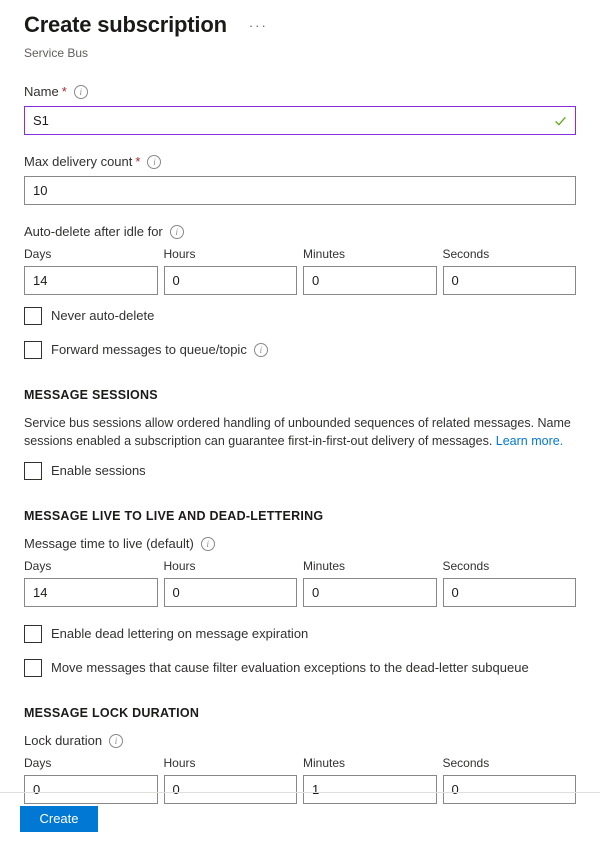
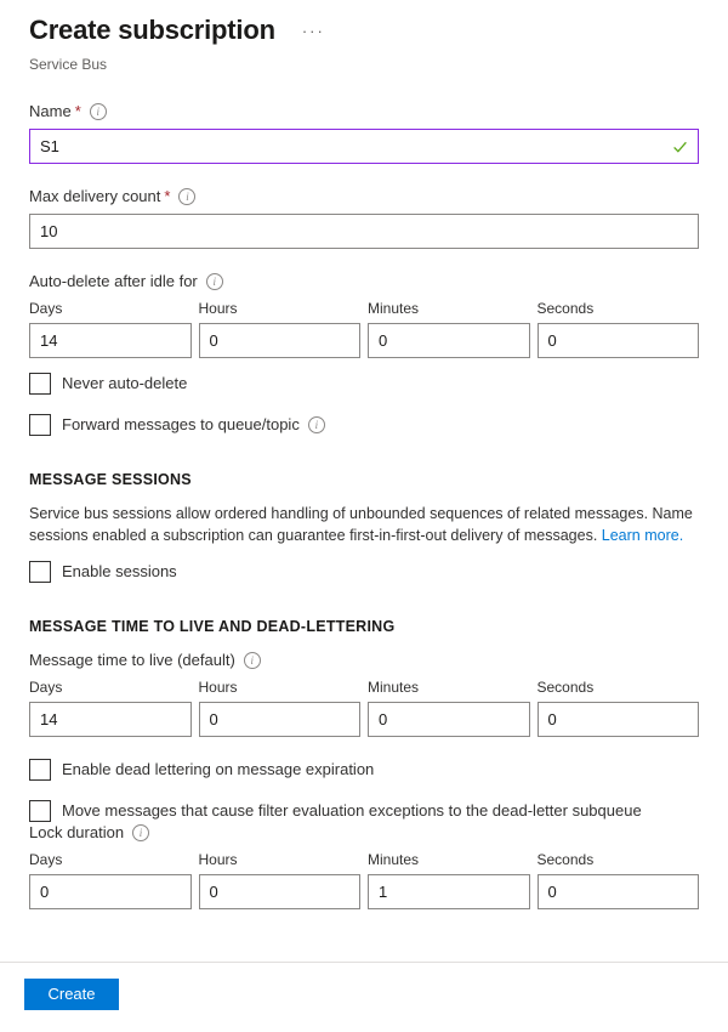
  Create subscription
  ···
  Service Bus
  Name
  *
  i
  S1
  Max delivery count
  *
  i
  10
  Auto-delete after idle for
  i
  Days
  14
  Hours
  0
  Minutes
  0
  Seconds
  0
  Never auto-delete
  Forward messages to queue/topic
  i
  MESSAGE SESSIONS
  Service bus sessions allow ordered handling of unbounded sequences of related messages. Name sessions enabled a subscription can guarantee first-in-first-out delivery of messages. Learn more.
  Enable sessions
- MESSAGE LIVE TO LIVE AND DEAD-LETTERING
+ MESSAGE TIME TO LIVE AND DEAD-LETTERING
  Message time to live (default)
  i
  Days
  14
  Hours
  0
  Minutes
  0
  Seconds
  0
  Enable dead lettering on message expiration
  Move messages that cause filter evaluation exceptions to the dead-letter subqueue
- MESSAGE LOCK DURATION
  Lock duration
  i
  Days
  0
  Hours
  0
  Minutes
  1
  Seconds
  0
  Create
